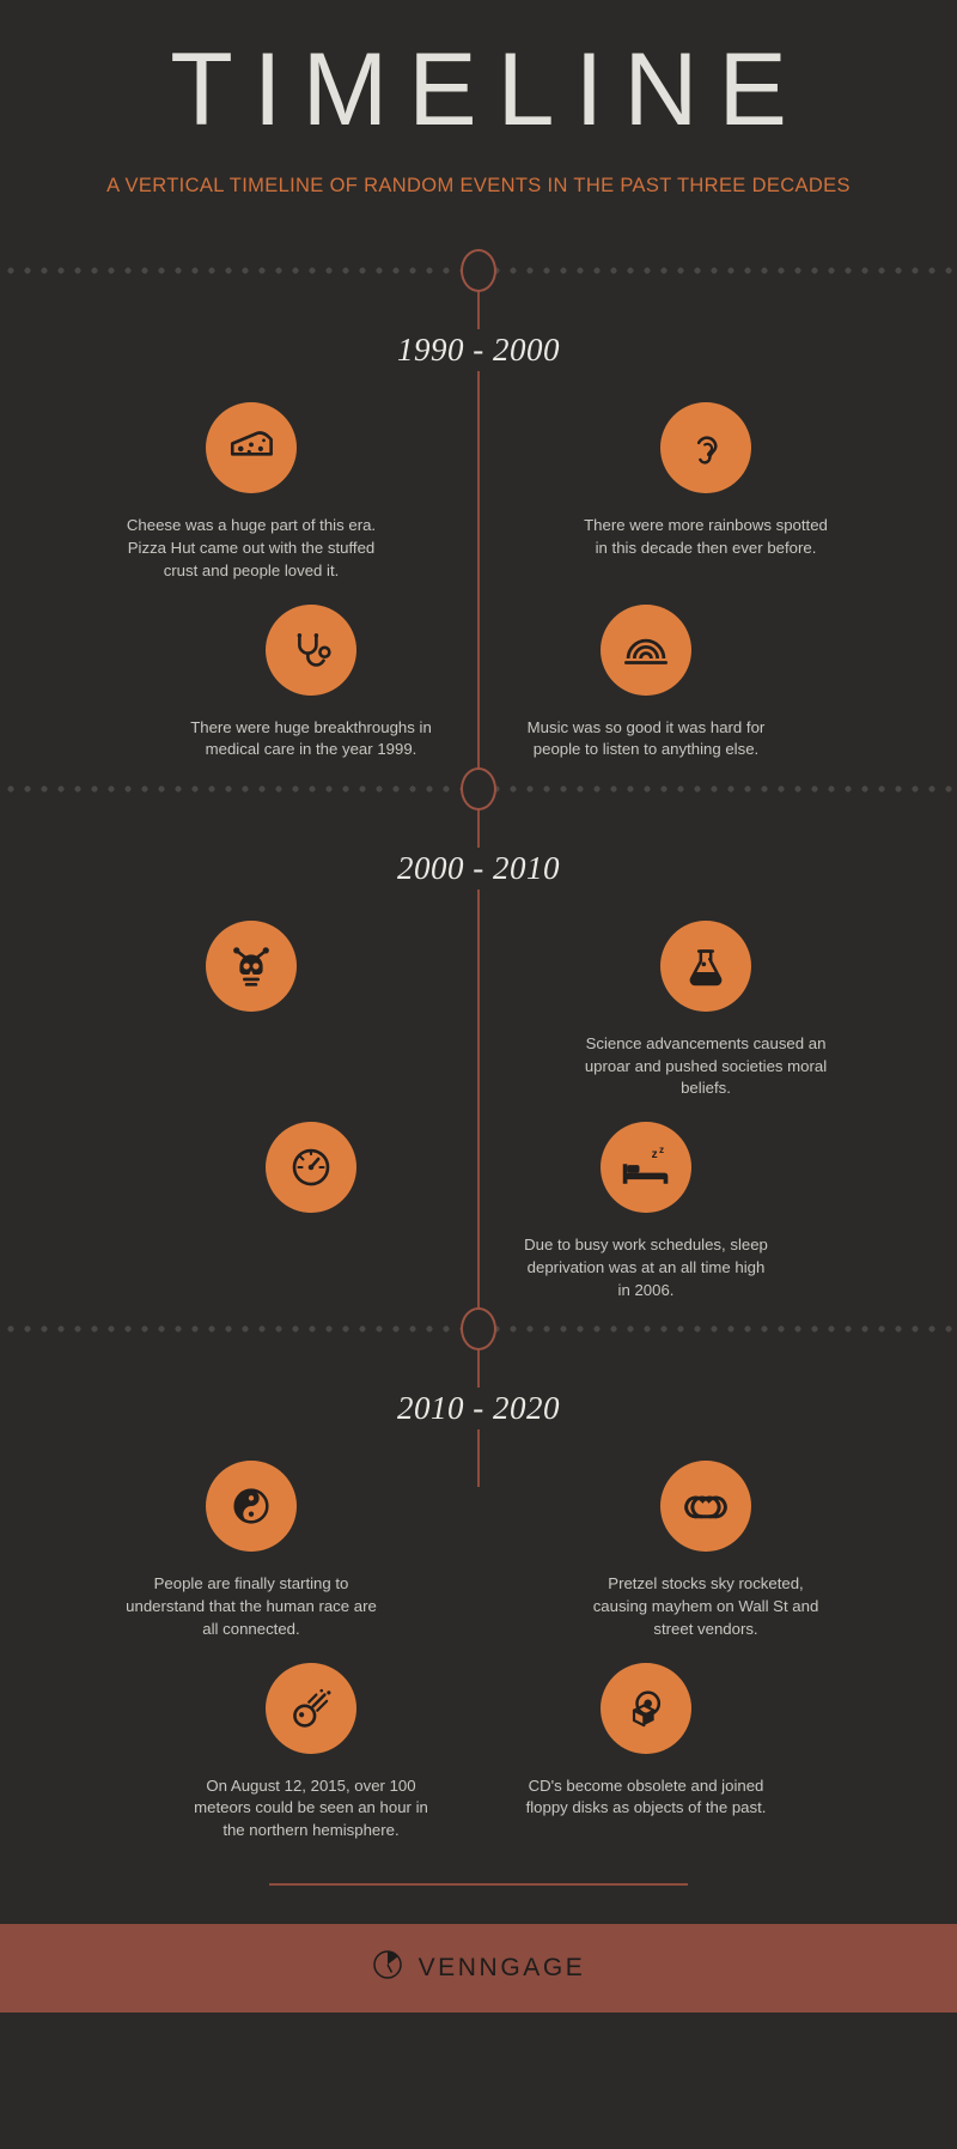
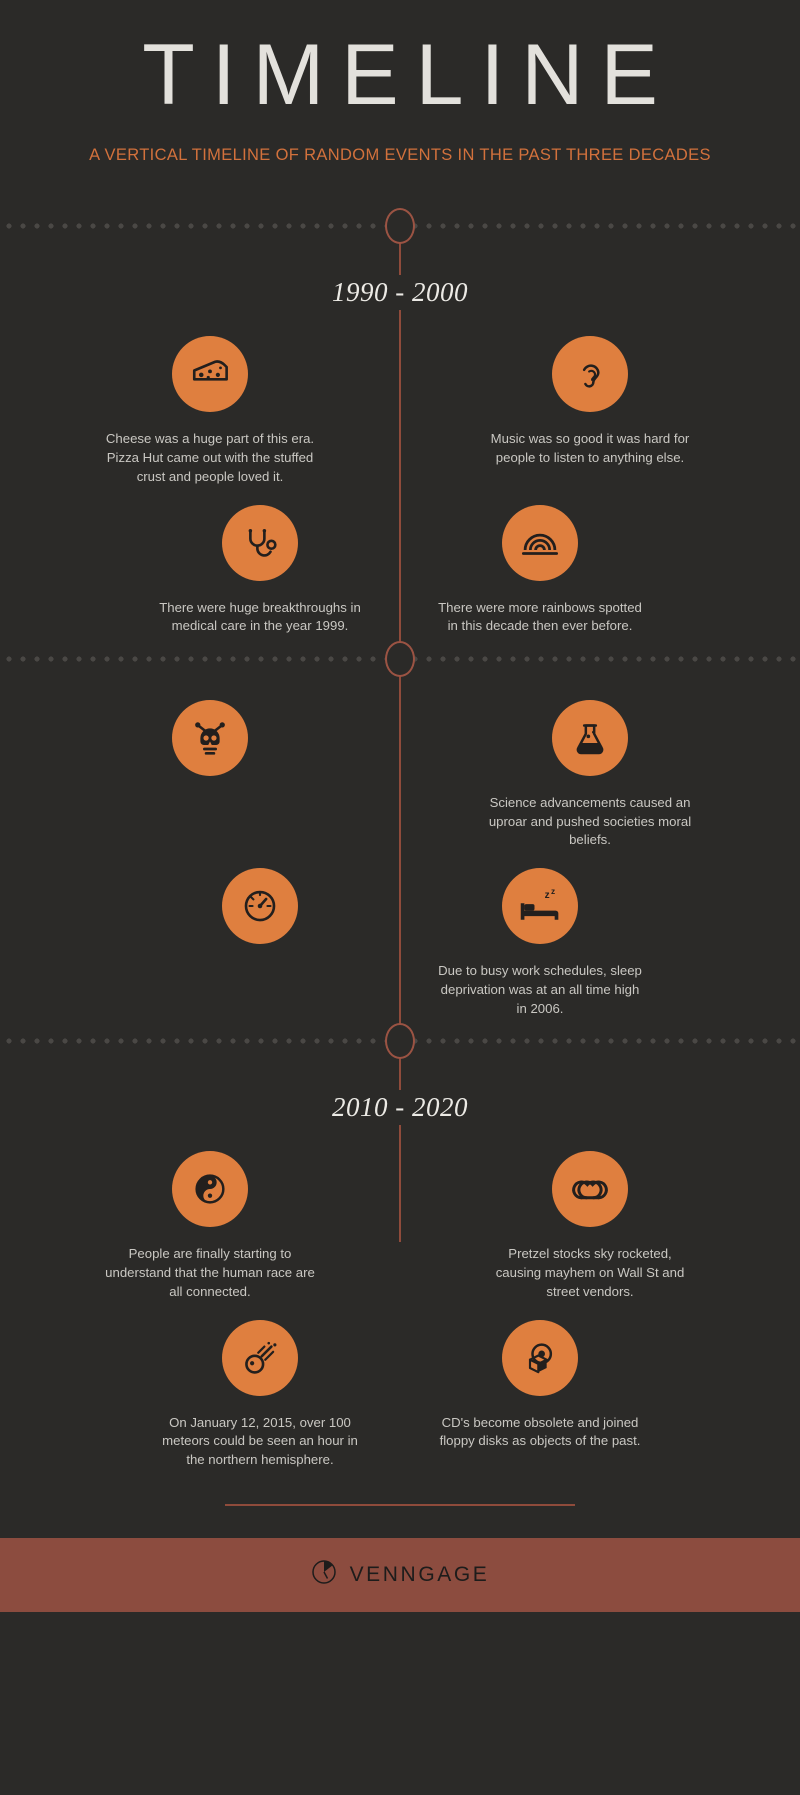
  TIMELINE
  A VERTICAL TIMELINE OF RANDOM EVENTS IN THE PAST THREE DECADES
  1990 - 2000
  Cheese was a huge part of this era. Pizza Hut came out with the stuffed crust and people loved it.
- There were more rainbows spotted in this decade then ever before.
+ Music was so good it was hard for people to listen to anything else.
  There were huge breakthroughs in medical care in the year 1999.
- Music was so good it was hard for people to listen to anything else.
+ There were more rainbows spotted in this decade then ever before.
- 2000 - 2010
  Science advancements caused an uproar and pushed societies moral beliefs.
  z
  z
  Due to busy work schedules, sleep deprivation was at an all time high in 2006.
  2010 - 2020
  People are finally starting to understand that the human race are all connected.
  Pretzel stocks sky rocketed, causing mayhem on Wall St and street vendors.
- On August 12, 2015, over 100 meteors could be seen an hour in the northern hemisphere.
+ On January 12, 2015, over 100 meteors could be seen an hour in the northern hemisphere.
  CD's become obsolete and joined floppy disks as objects of the past.
  VENNGAGE
